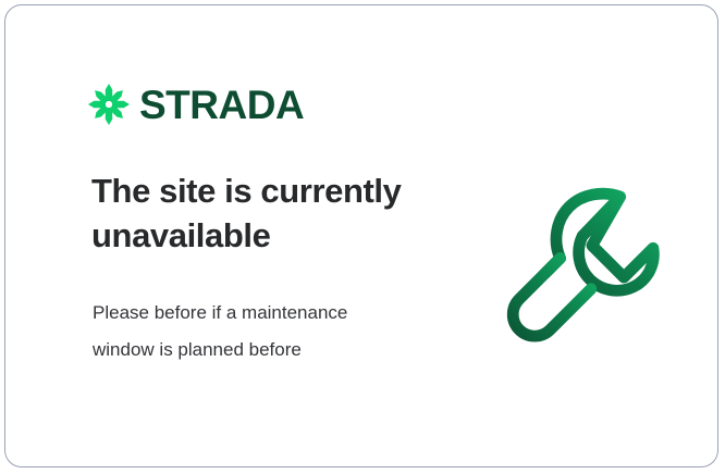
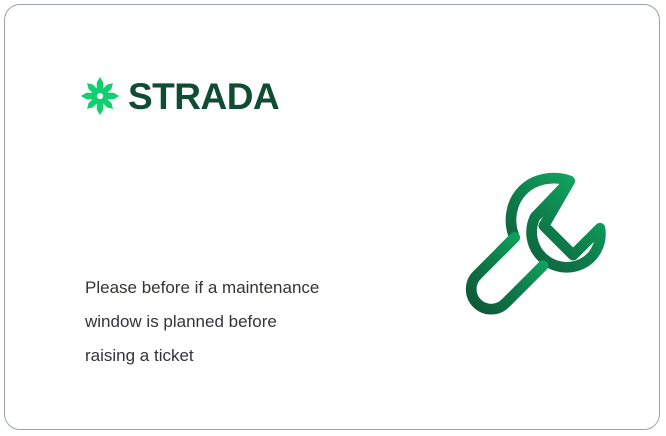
  STRADA
- The site is currently unavailable
  Please before if a maintenance
  window is planned before
+ raising a ticket
